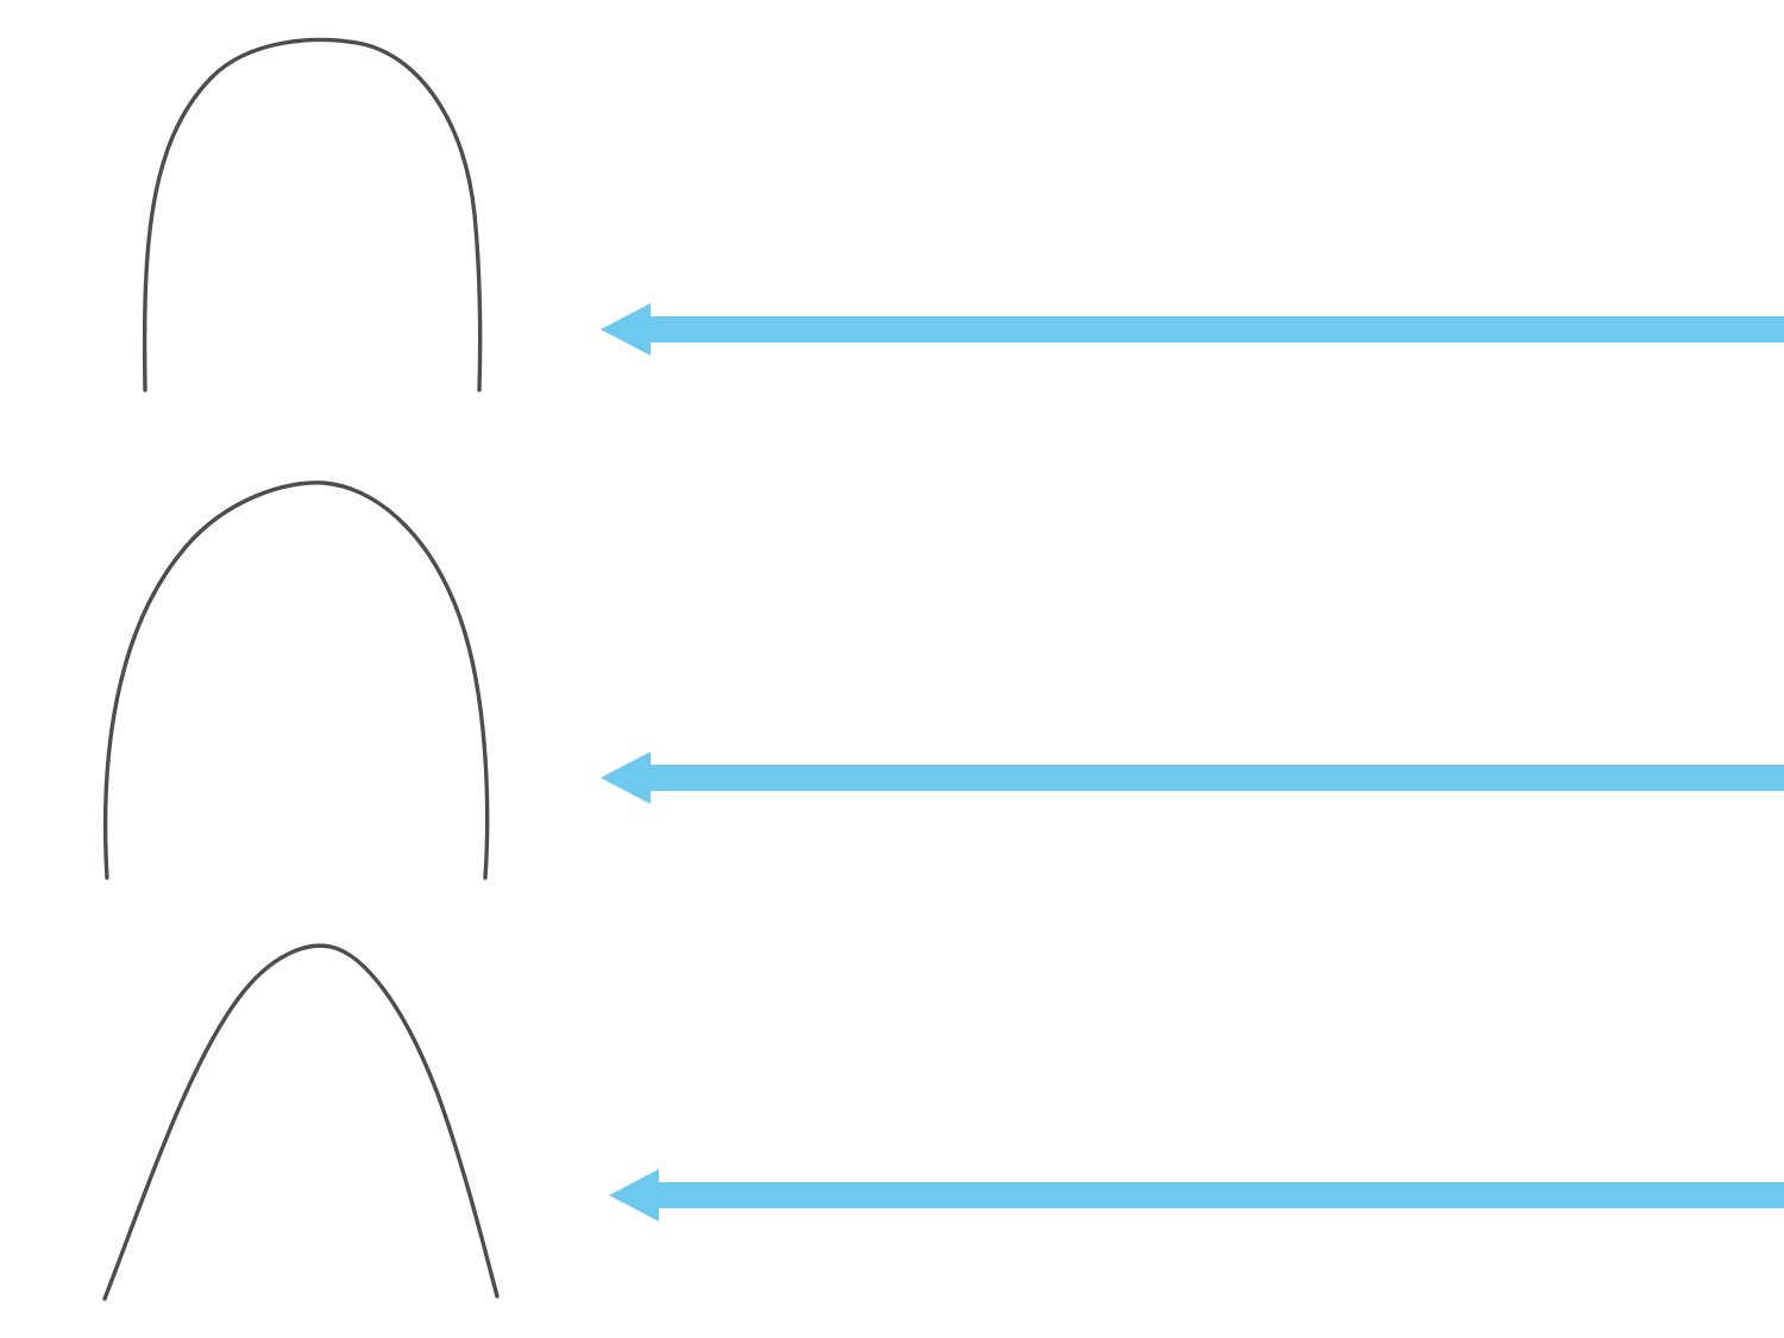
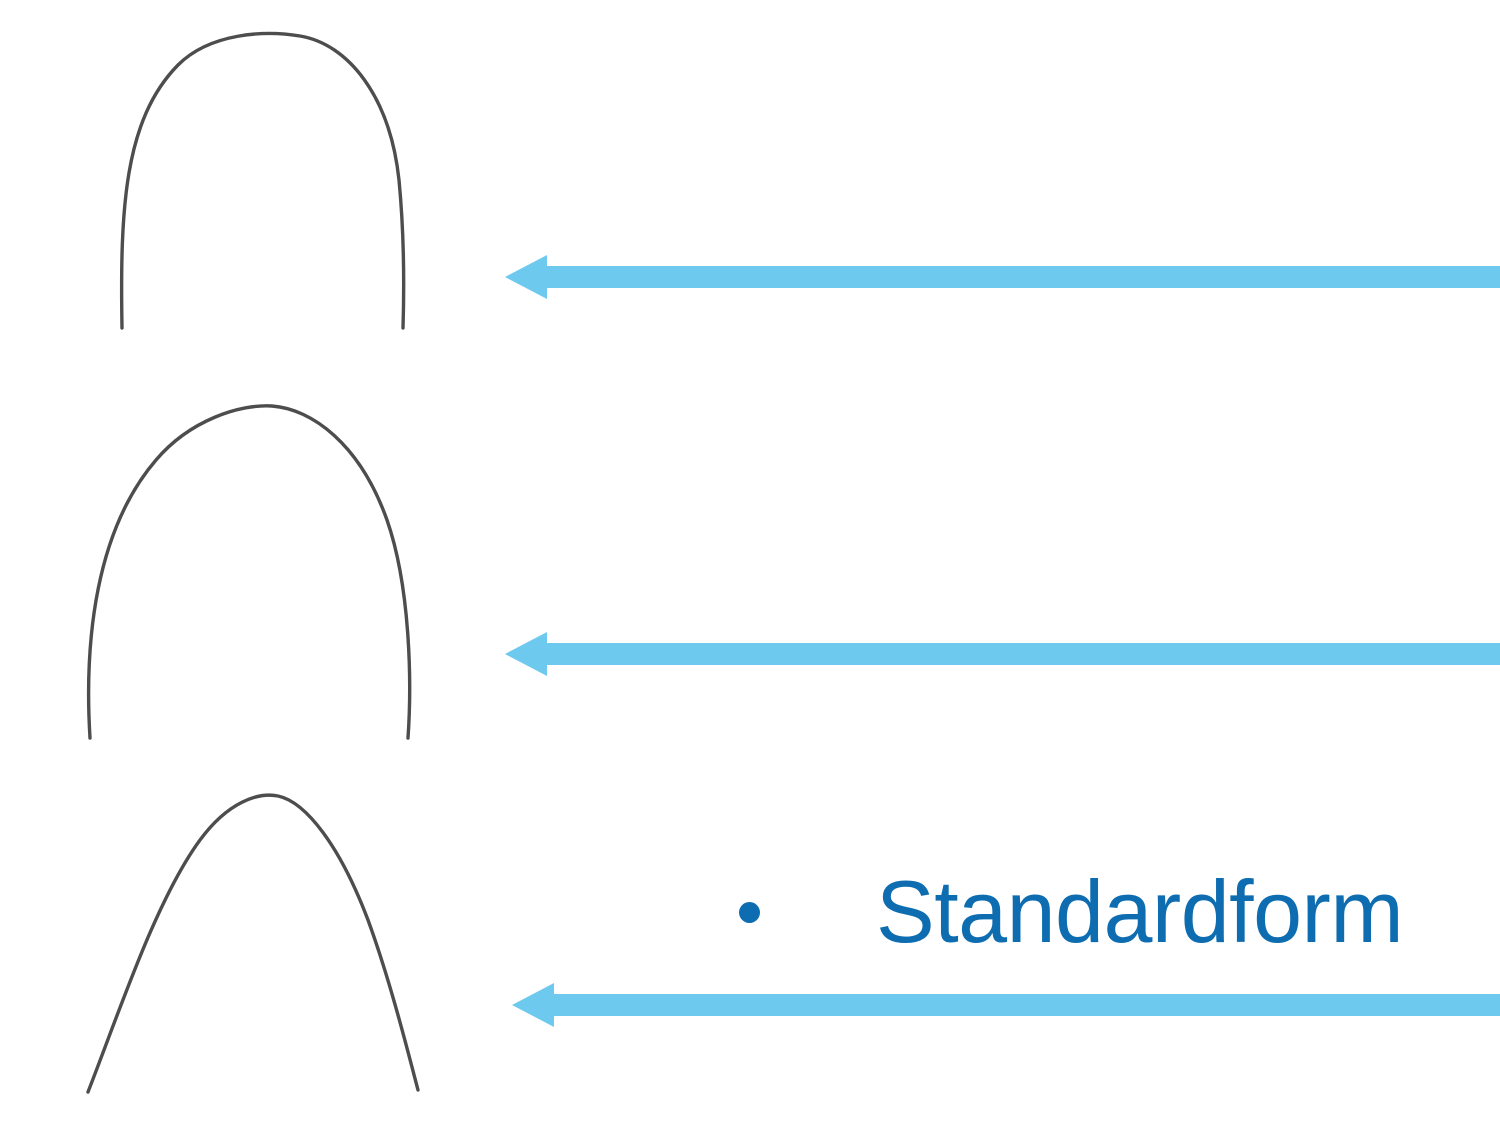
+ Standardform
